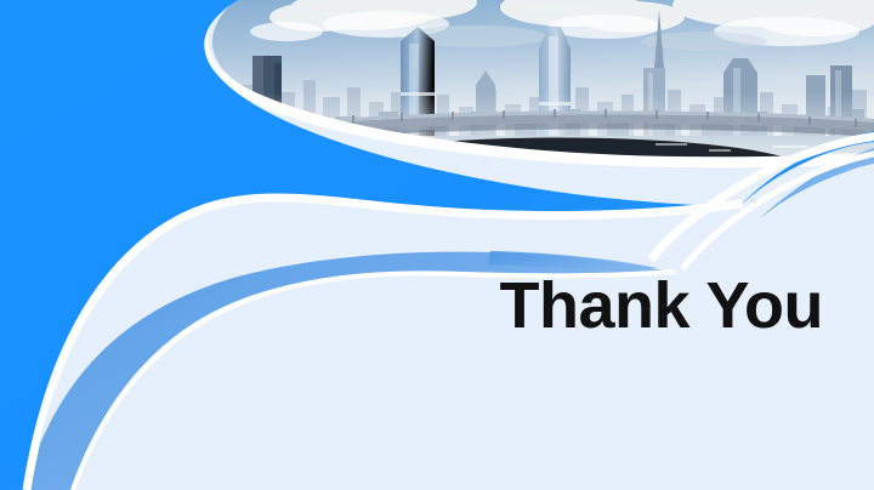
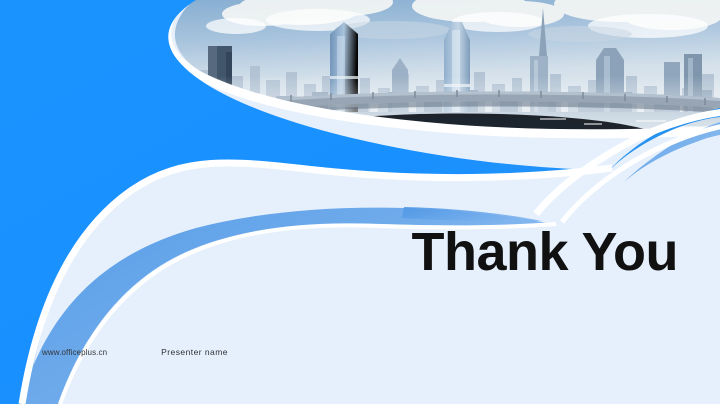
  Thank You
+ www.officeplus.cn
+ Presenter name
